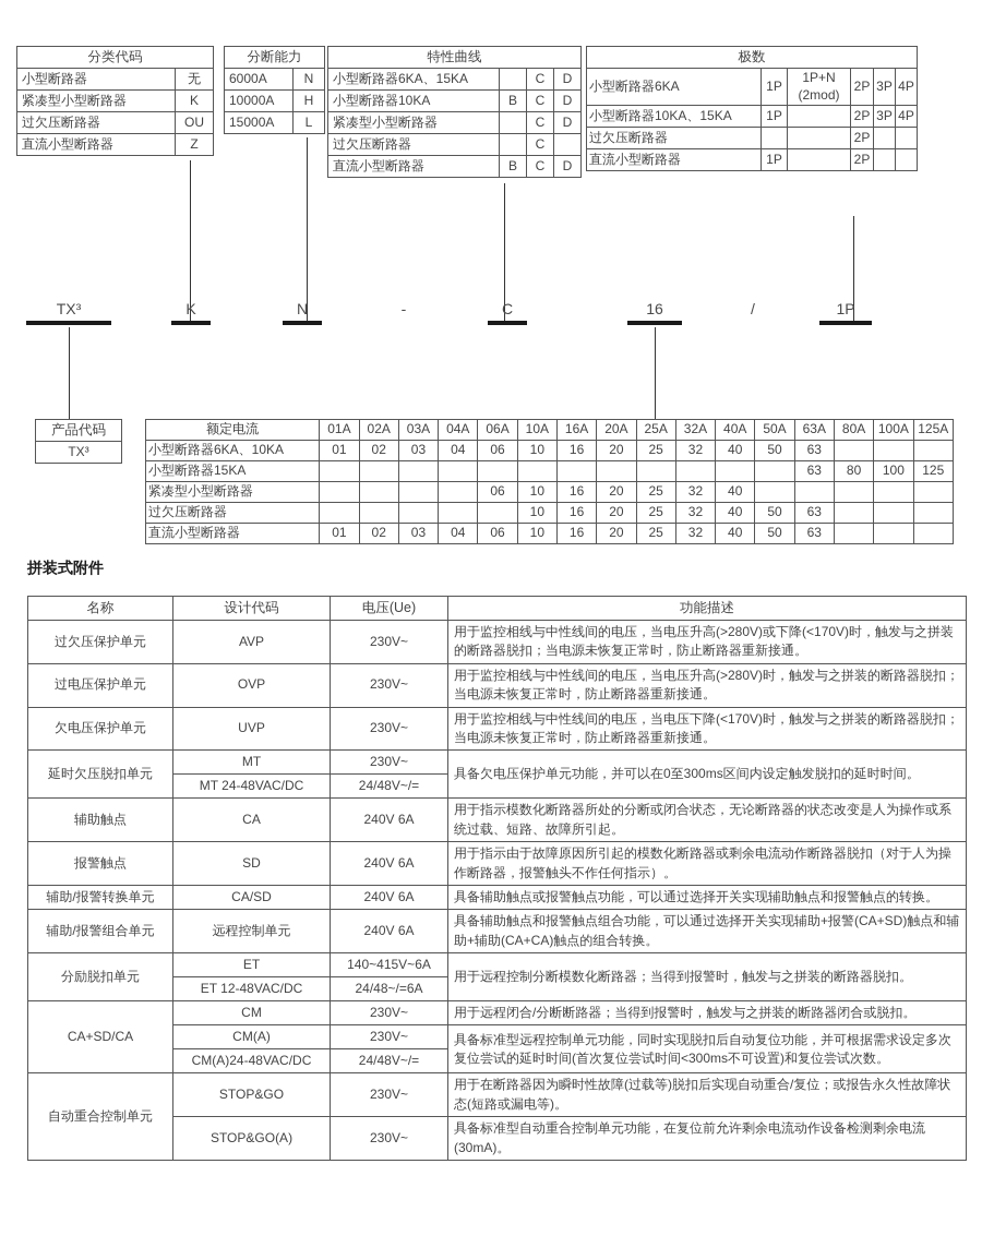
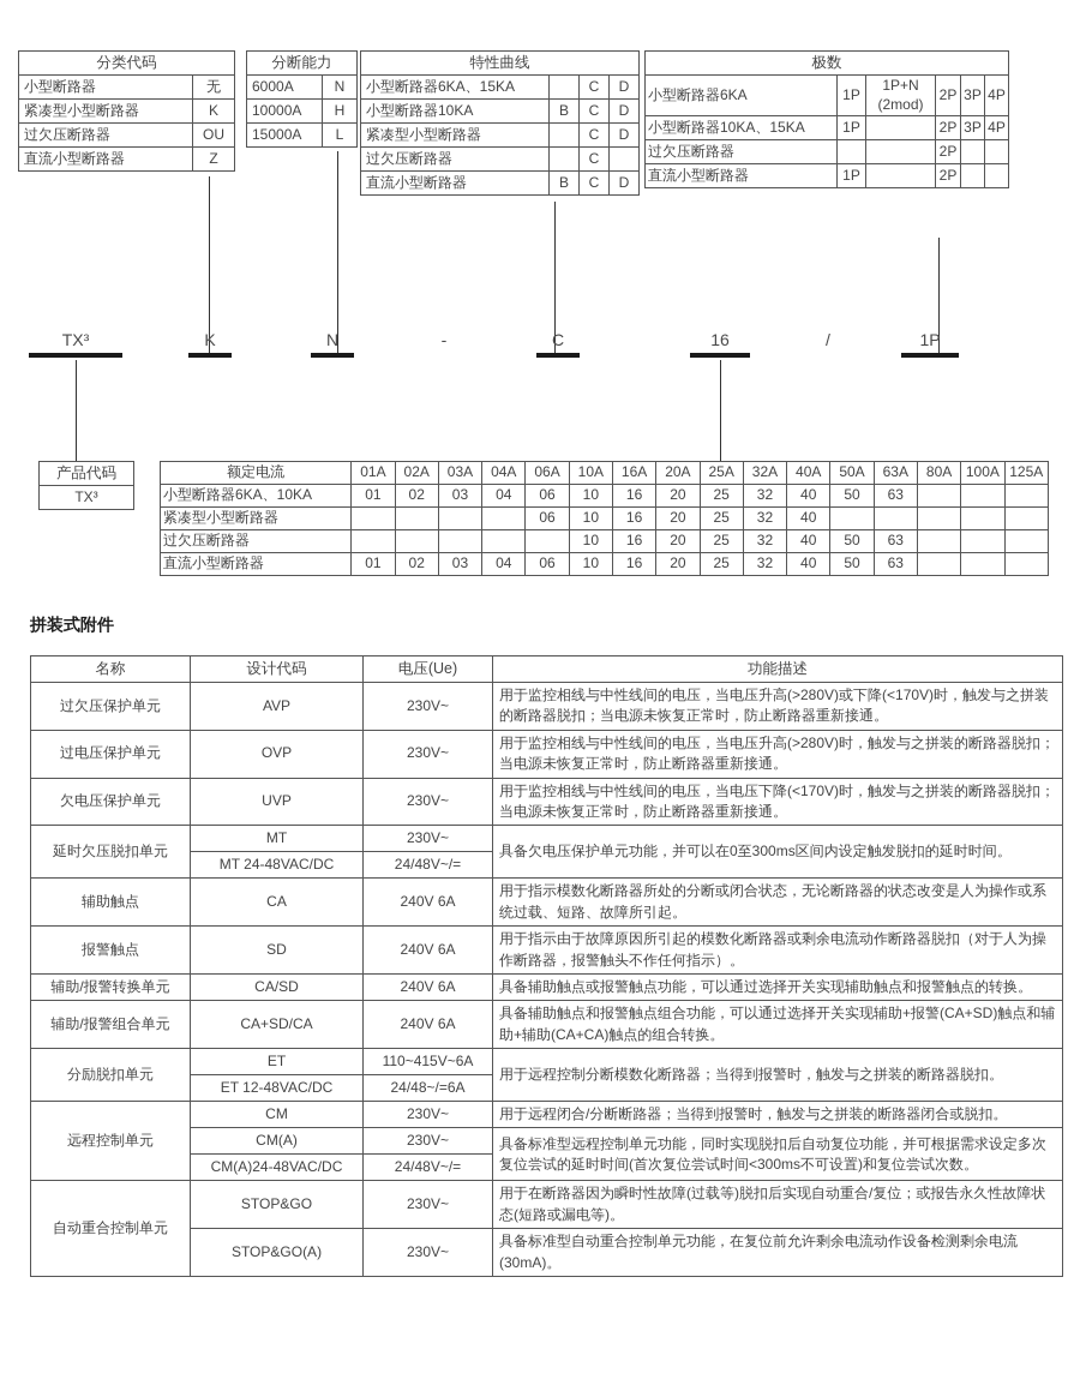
  分类代码
  小型断路器	无
  紧凑型小型断路器	K
  过欠压断路器	OU
  直流小型断路器	Z
  分断能力
  6000A	N
  10000A	H
  15000A	L
  特性曲线
  小型断路器6KA、15KA		C	D
  小型断路器10KA	B	C	D
  紧凑型小型断路器		C	D
  过欠压断路器		C
  直流小型断路器	B	C	D
  极数
  小型断路器6KA	1P	1P+N (2mod)	2P	3P	4P
  小型断路器10KA、15KA	1P		2P	3P	4P
  过欠压断路器			2P
  直流小型断路器	1P		2P
  TX³
  K
  N
  -
  C
  16
  /
  1P
  产品代码
  TX³
  额定电流	01A	02A	03A	04A	06A	10A	16A	20A	25A	32A	40A	50A	63A	80A	100A	125A
  小型断路器6KA、10KA	01	02	03	04	06	10	16	20	25	32	40	50	63
- 小型断路器15KA													63	80	100	125
  紧凑型小型断路器					06	10	16	20	25	32	40
  过欠压断路器						10	16	20	25	32	40	50	63
  直流小型断路器	01	02	03	04	06	10	16	20	25	32	40	50	63
  拼装式附件
  名称	设计代码	电压(Ue)	功能描述
  过欠压保护单元	AVP	230V~	用于监控相线与中性线间的电压，当电压升高(>280V)或下降(<170V)时，触发与之拼装的断路器脱扣；当电源未恢复正常时，防止断路器重新接通。
  过电压保护单元	OVP	230V~	用于监控相线与中性线间的电压，当电压升高(>280V)时，触发与之拼装的断路器脱扣；当电源未恢复正常时，防止断路器重新接通。
  欠电压保护单元	UVP	230V~	用于监控相线与中性线间的电压，当电压下降(<170V)时，触发与之拼装的断路器脱扣；当电源未恢复正常时，防止断路器重新接通。
  延时欠压脱扣单元	MT	230V~	具备欠电压保护单元功能，并可以在0至300ms区间内设定触发脱扣的延时时间。
  MT 24-48VAC/DC	24/48V~/=
  辅助触点	CA	240V 6A	用于指示模数化断路器所处的分断或闭合状态，无论断路器的状态改变是人为操作或系统过载、短路、故障所引起。
  报警触点	SD	240V 6A	用于指示由于故障原因所引起的模数化断路器或剩余电流动作断路器脱扣（对于人为操作断路器，报警触头不作任何指示）。
  辅助/报警转换单元	CA/SD	240V 6A	具备辅助触点或报警触点功能，可以通过选择开关实现辅助触点和报警触点的转换。
- 辅助/报警组合单元	远程控制单元	240V 6A	具备辅助触点和报警触点组合功能，可以通过选择开关实现辅助+报警(CA+SD)触点和辅助+辅助(CA+CA)触点的组合转换。
+ 辅助/报警组合单元	CA+SD/CA	240V 6A	具备辅助触点和报警触点组合功能，可以通过选择开关实现辅助+报警(CA+SD)触点和辅助+辅助(CA+CA)触点的组合转换。
- 分励脱扣单元	ET	140~415V~6A	用于远程控制分断模数化断路器；当得到报警时，触发与之拼装的断路器脱扣。
+ 分励脱扣单元	ET	110~415V~6A	用于远程控制分断模数化断路器；当得到报警时，触发与之拼装的断路器脱扣。
  ET 12-48VAC/DC	24/48~/=6A
- CA+SD/CA	CM	230V~	用于远程闭合/分断断路器；当得到报警时，触发与之拼装的断路器闭合或脱扣。
+ 远程控制单元	CM	230V~	用于远程闭合/分断断路器；当得到报警时，触发与之拼装的断路器闭合或脱扣。
  CM(A)	230V~	具备标准型远程控制单元功能，同时实现脱扣后自动复位功能，并可根据需求设定多次复位尝试的延时时间(首次复位尝试时间<300ms不可设置)和复位尝试次数。
  CM(A)24-48VAC/DC	24/48V~/=
  自动重合控制单元	STOP&GO	230V~	用于在断路器因为瞬时性故障(过载等)脱扣后实现自动重合/复位；或报告永久性故障状态(短路或漏电等)。
  STOP&GO(A)	230V~	具备标准型自动重合控制单元功能，在复位前允许剩余电流动作设备检测剩余电流(30mA)。
